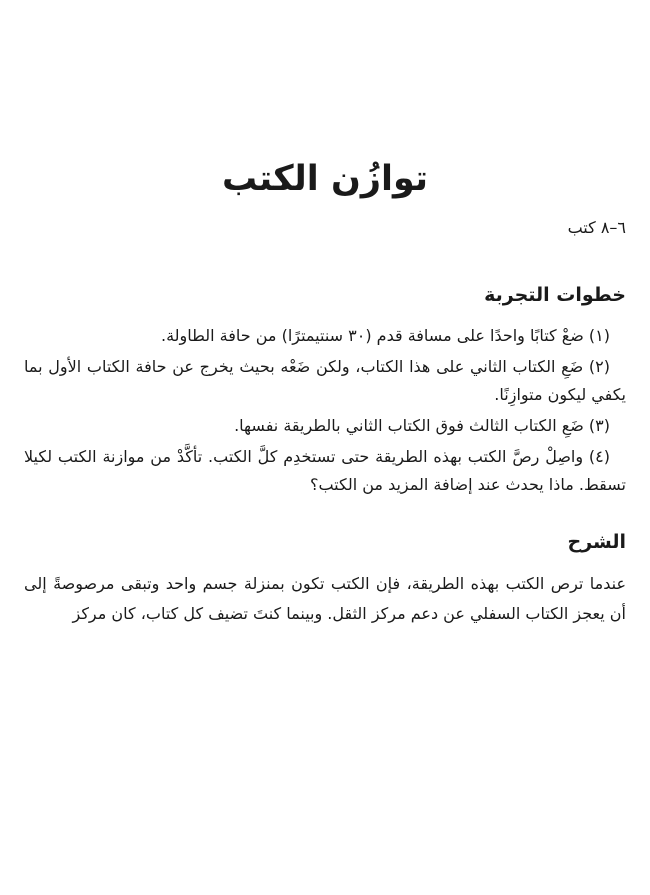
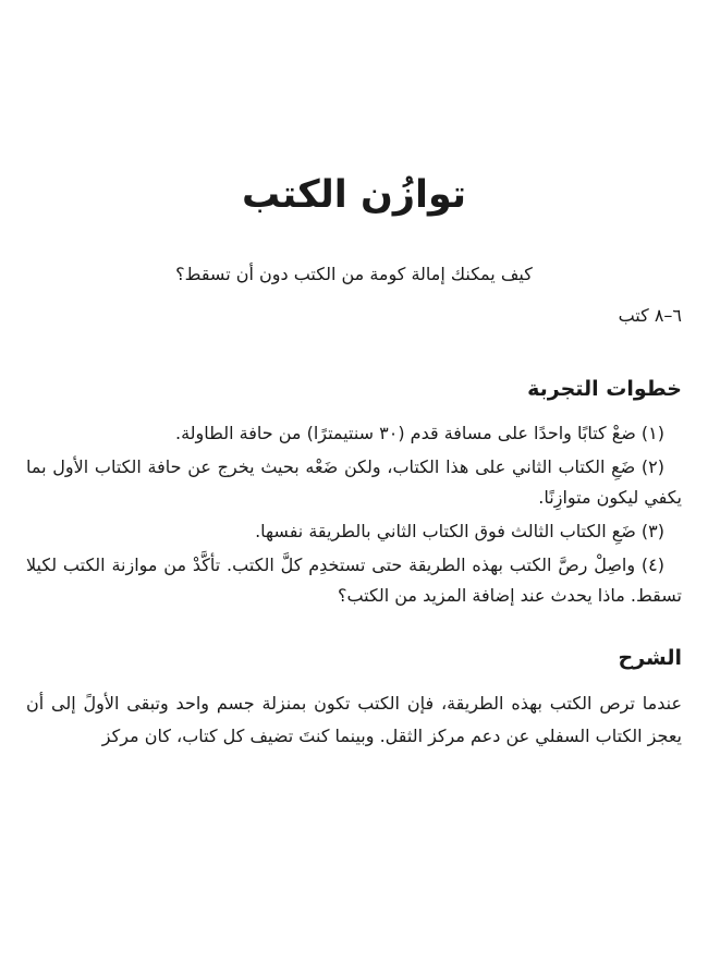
  توازُن الكتب
+ كيف يمكنك إمالة كومة من الكتب دون أن تسقط؟
  ٦–٨ كتب
  خطوات التجربة
  (١) ضعْ كتابًا واحدًا على مسافة قدم (٣٠ سنتيمترًا) من حافة الطاولة.
  (٢) ضَعِ الكتاب الثاني على هذا الكتاب، ولكن ضَعْه بحيث يخرج عن حافة الكتاب الأول بما يكفي ليكون متوازِنًا.
  (٣) ضَعِ الكتاب الثالث فوق الكتاب الثاني بالطريقة نفسها.
  (٤) واصِلْ رصَّ الكتب بهذه الطريقة حتى تستخدِم كلَّ الكتب. تأكَّدْ من موازنة الكتب لكيلا تسقط. ماذا يحدث عند إضافة المزيد من الكتب؟
  الشرح
- عندما ترص الكتب بهذه الطريقة، فإن الكتب تكون بمنزلة جسم واحد وتبقى مرصوصةً إلى أن يعجز الكتاب السفلي عن دعم مركز الثقل. وبينما كنتَ تضيف كل كتاب، كان مركز
+ عندما ترص الكتب بهذه الطريقة، فإن الكتب تكون بمنزلة جسم واحد وتبقى الأولً إلى أن يعجز الكتاب السفلي عن دعم مركز الثقل. وبينما كنتَ تضيف كل كتاب، كان مركز
